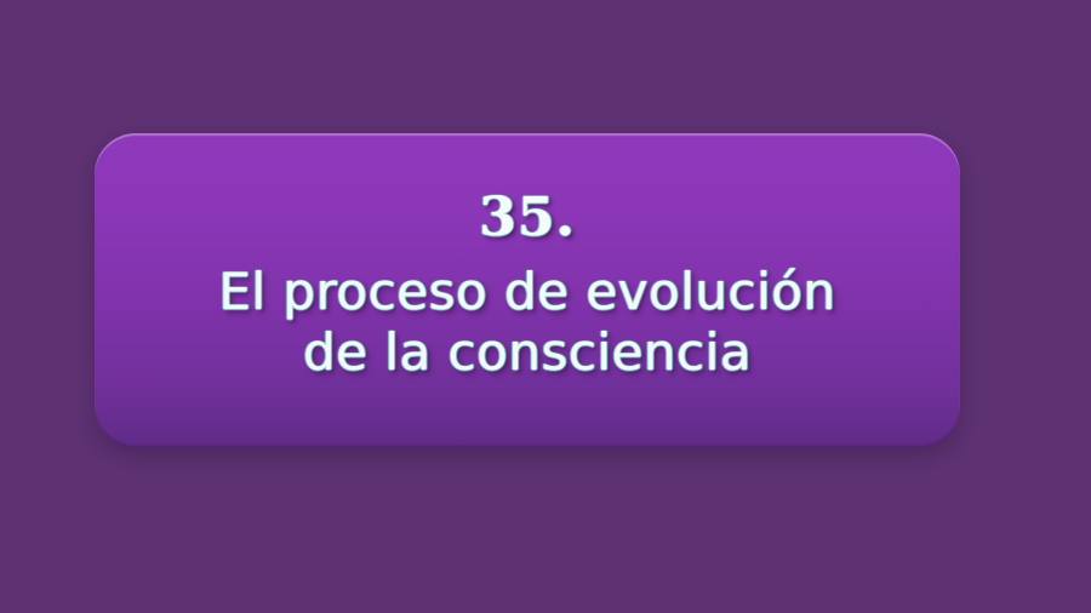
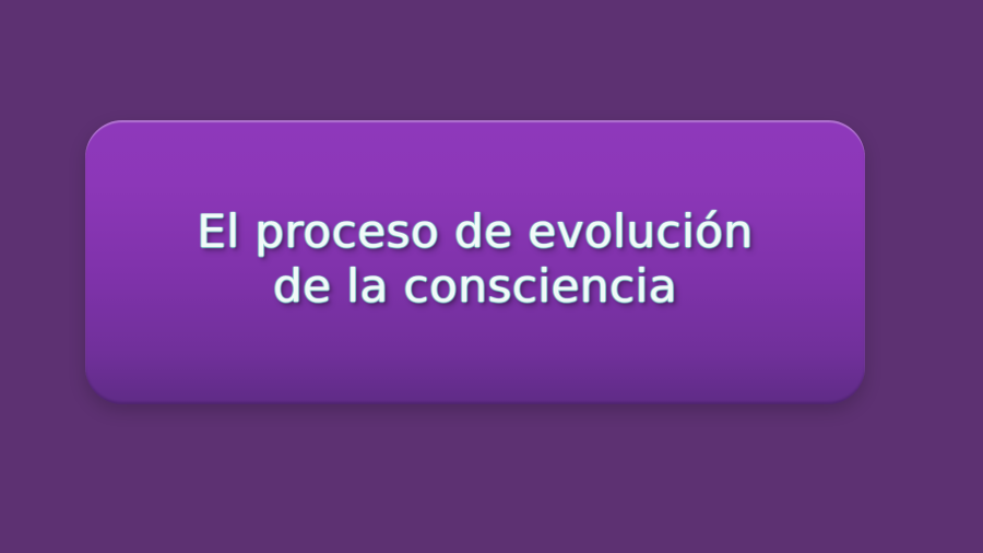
- 35.
  El proceso de evolución
  de la consciencia
